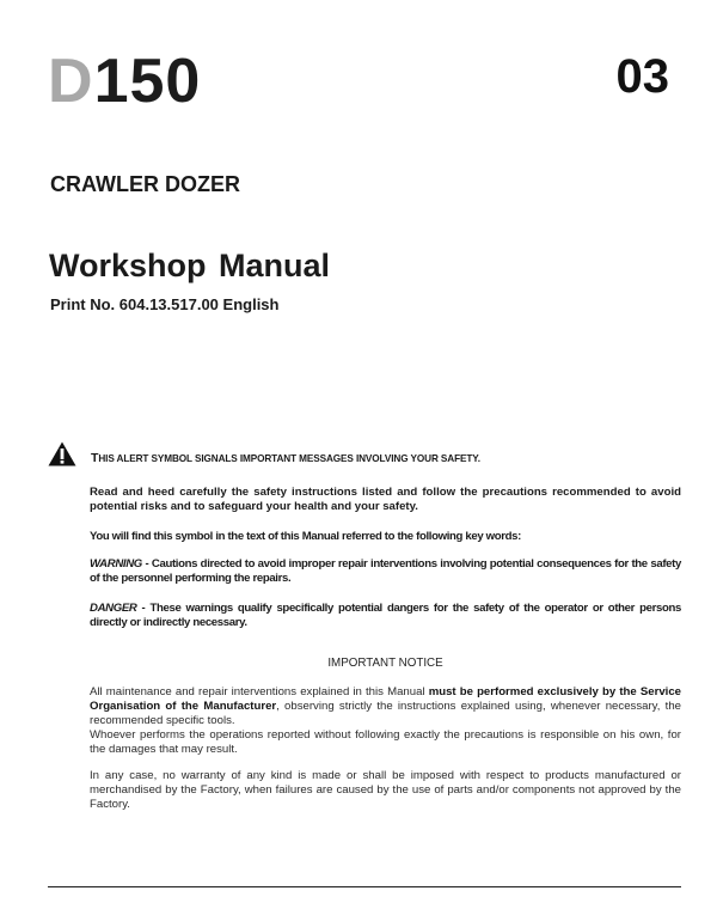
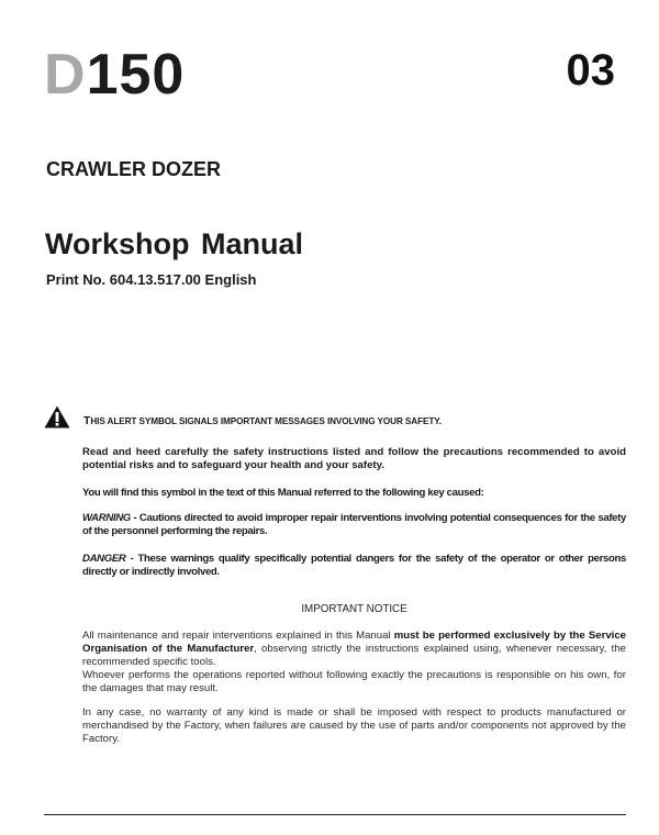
  D150
  03
  CRAWLER DOZER
  Workshop Manual
  Print No. 604.13.517.00 English
  THIS ALERT SYMBOL SIGNALS IMPORTANT MESSAGES INVOLVING YOUR SAFETY.
  Read and heed carefully the safety instructions listed and follow the precautions recommended to avoid potential risks and to safeguard your health and your safety.
- You will find this symbol in the text of this Manual referred to the following key words:
+ You will find this symbol in the text of this Manual referred to the following key caused:
  WARNING - Cautions directed to avoid improper repair interventions involving potential consequences for the safety of the personnel performing the repairs.
- DANGER - These warnings qualify specifically potential dangers for the safety of the operator or other persons directly or indirectly necessary.
+ DANGER - These warnings qualify specifically potential dangers for the safety of the operator or other persons directly or indirectly involved.
  IMPORTANT NOTICE
  All maintenance and repair interventions explained in this Manual must be performed exclusively by the Service Organisation of the Manufacturer, observing strictly the instructions explained using, whenever necessary, the recommended specific tools.
  Whoever performs the operations reported without following exactly the precautions is responsible on his own, for the damages that may result.
  In any case, no warranty of any kind is made or shall be imposed with respect to products manufactured or merchandised by the Factory, when failures are caused by the use of parts and/or components not approved by the Factory.
